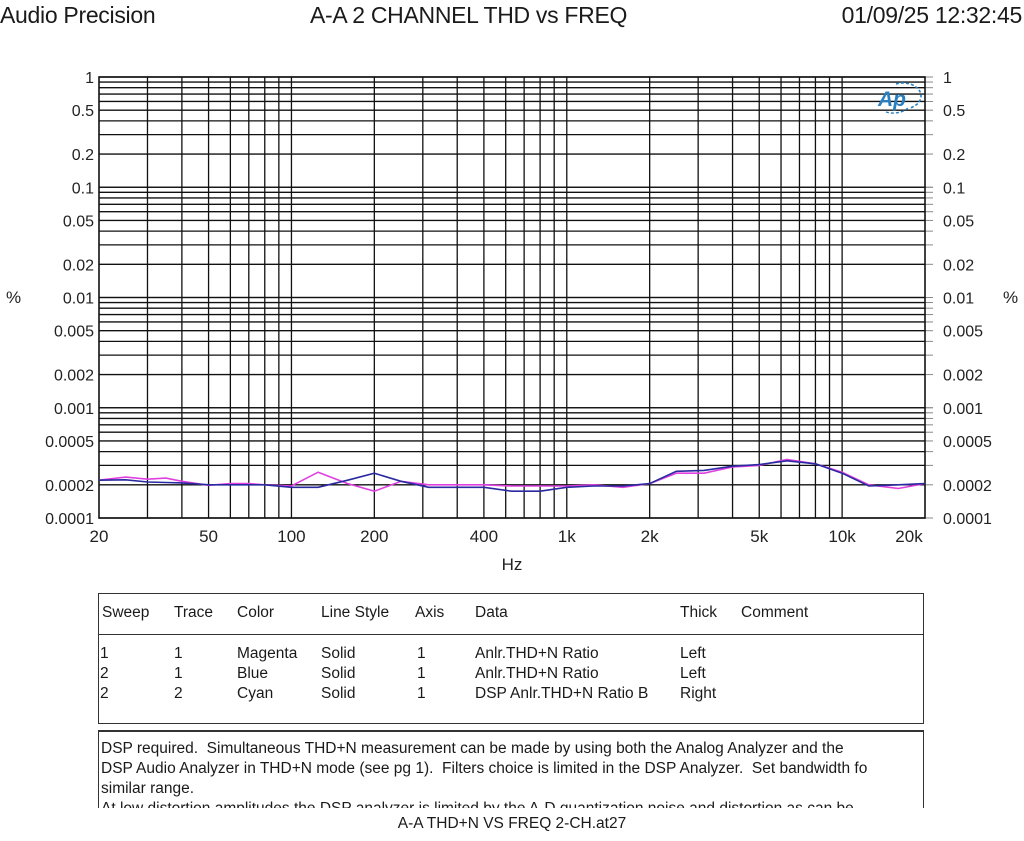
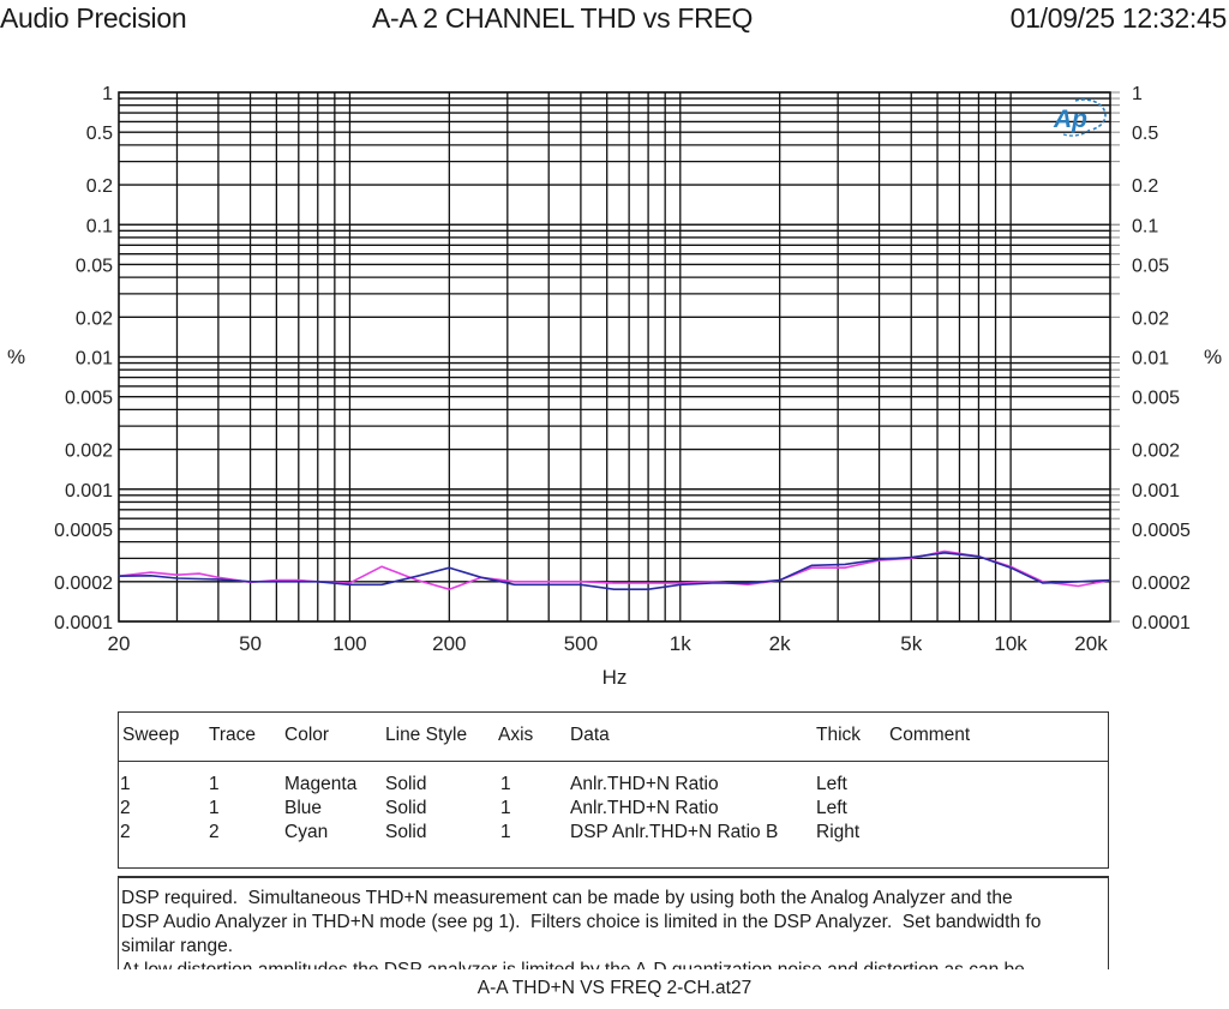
  Audio Precision
  A-A 2 CHANNEL THD vs FREQ
  01/09/25 12:32:45
  1
  0.5
  0.2
  0.1
  0.05
  0.02
  0.01
  0.005
  0.002
  0.001
  0.0005
  0.0002
  0.0001
  1
  0.5
  0.2
  0.1
  0.05
  0.02
  0.01
  0.005
  0.002
  0.001
  0.0005
  0.0002
  0.0001
  20
  50
  100
  200
- 400
+ 500
  1k
  2k
  5k
  10k
  20k
  %
  %
  Hz
  Ap
  Sweep
  Trace
  Color
  Line Style
  Axis
  Data
  Thick
  Comment
  1
  1
  Magenta
  Solid
  1
  Anlr.THD+N Ratio
  Left
  2
  1
  Blue
  Solid
  1
  Anlr.THD+N Ratio
  Left
  2
  2
  Cyan
  Solid
  1
  DSP Anlr.THD+N Ratio B
  Right
  DSP required. Simultaneous THD+N measurement can be made by using both the Analog Analyzer and the
  DSP Audio Analyzer in THD+N mode (see pg 1). Filters choice is limited in the DSP Analyzer. Set bandwidth fo
  similar range.
  A-A THD+N VS FREQ 2-CH.at27
